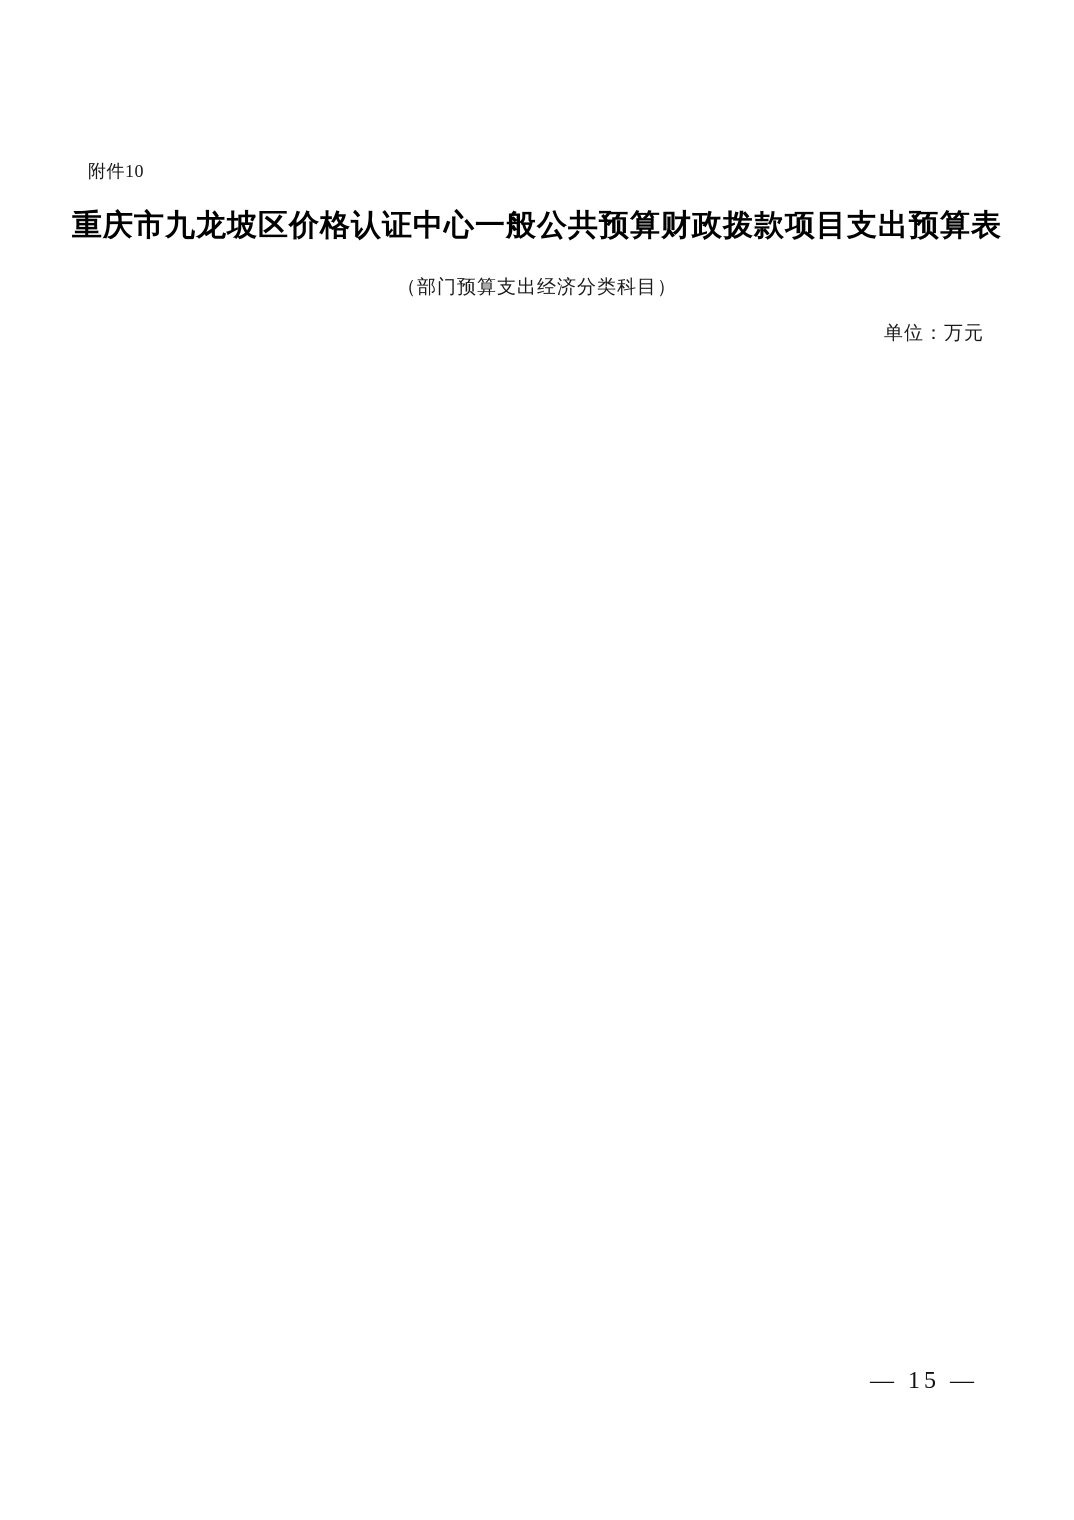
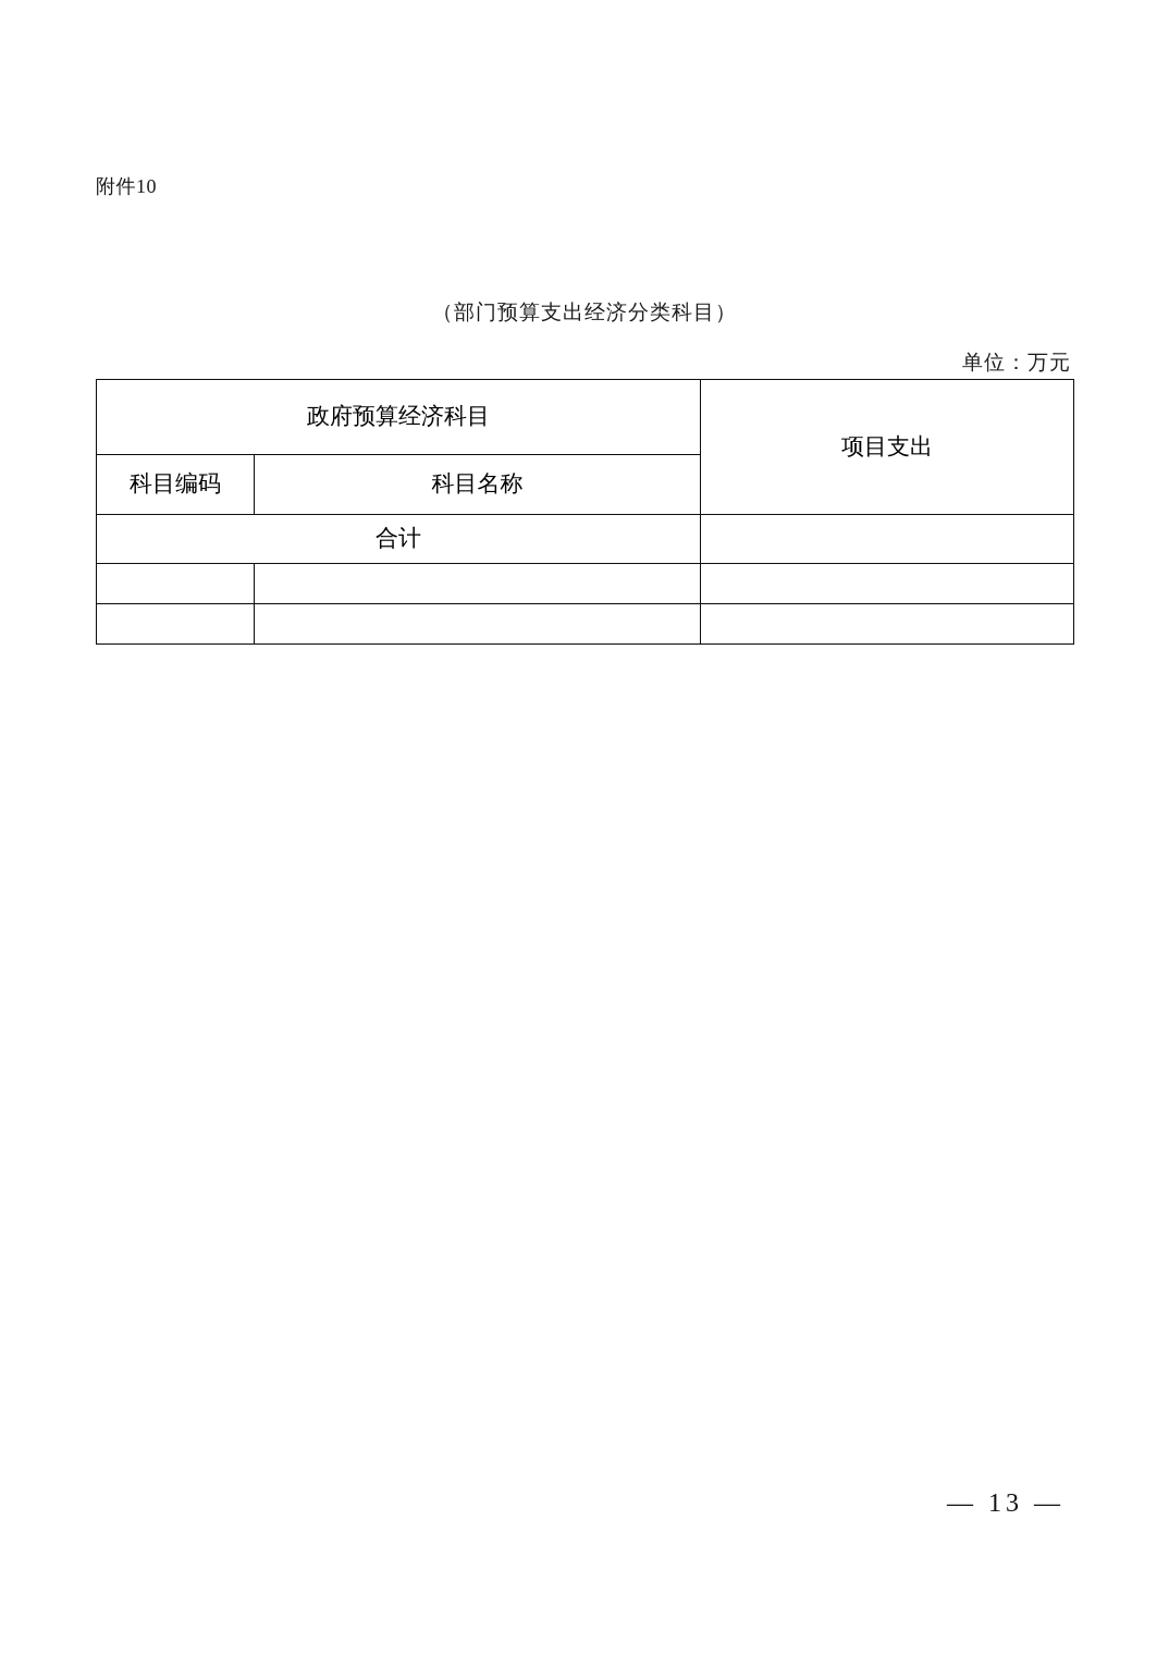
  附件10
- 重庆市九龙坡区价格认证中心一般公共预算财政拨款项目支出预算表
  （部门预算支出经济分类科目）
  单位：万元
+ 政府预算经济科目	项目支出
+ 科目编码	科目名称
+ 合计
- — 15 —
+ — 13 —
